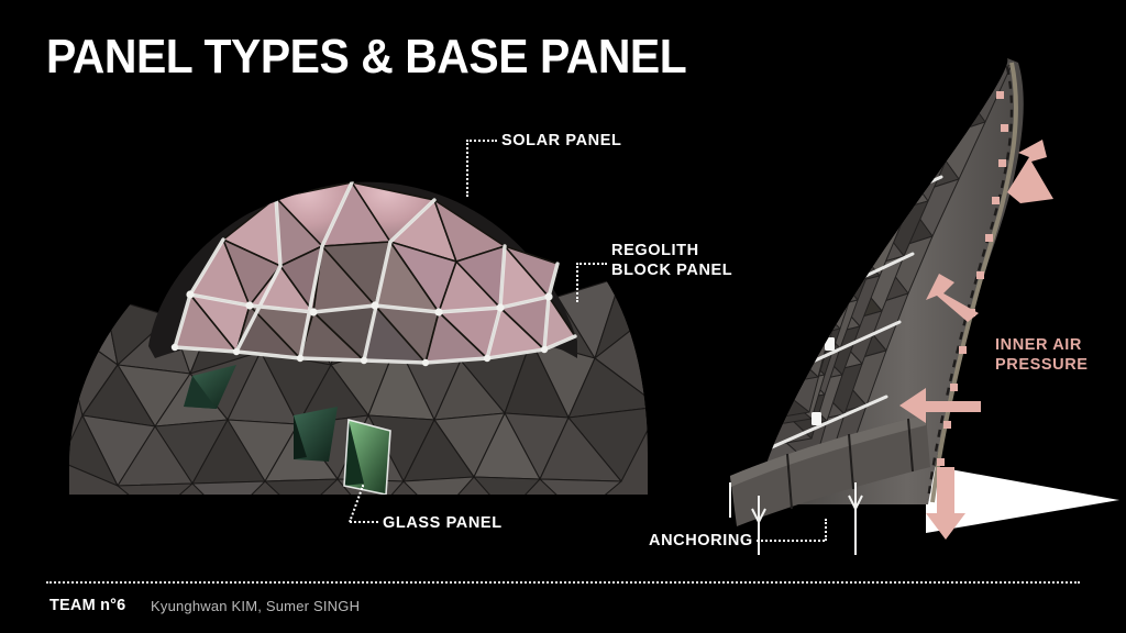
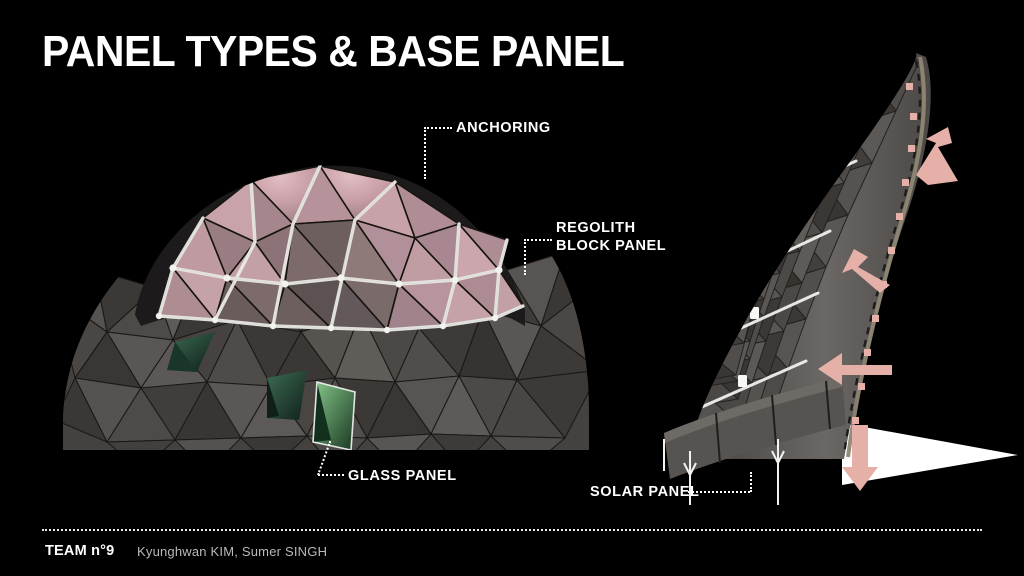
  PANEL TYPES & BASE PANEL
- SOLAR PANEL
+ ANCHORING
  REGOLITH
  BLOCK PANEL
  GLASS PANEL
- INNER AIR
- PRESSURE
- ANCHORING
+ SOLAR PANEL
- TEAM n°6
+ TEAM n°9
  Kyunghwan KIM, Sumer SINGH
